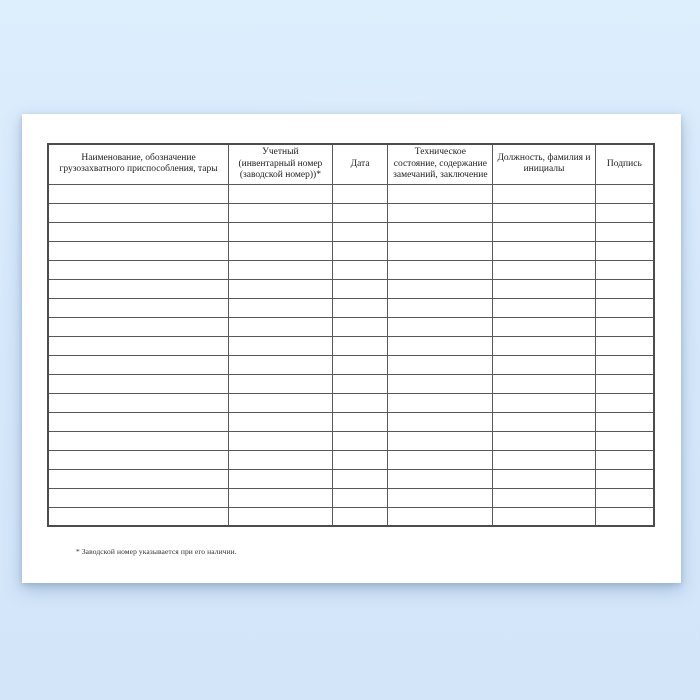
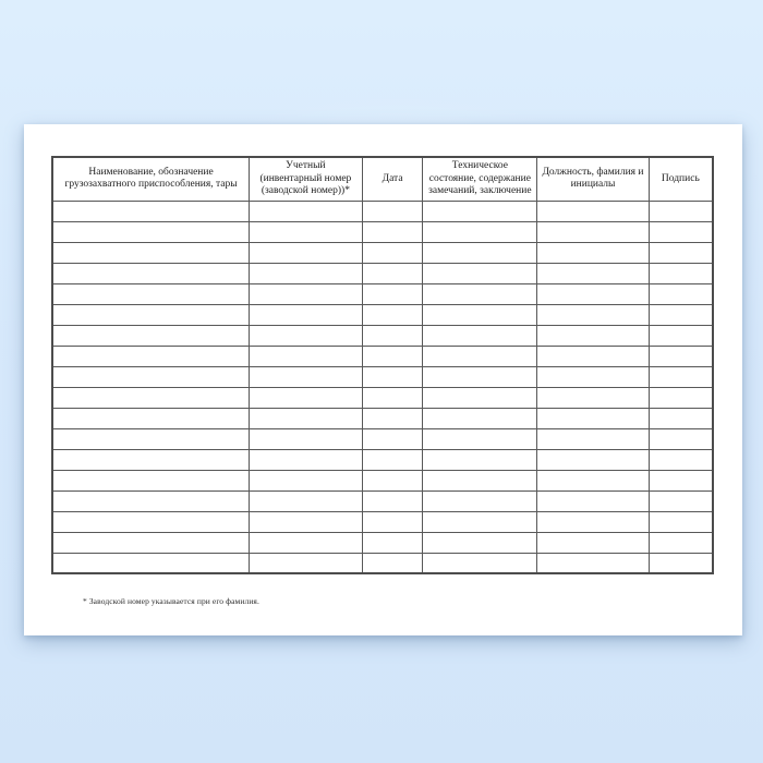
  Наименование, обозначение грузозахватного приспособления, тары	Учетный (инвентарный номер (заводской номер))*	Дата	Техническое состояние, содержание замечаний, заключение	Должность, фамилия и инициалы	Подпись
- * Заводской номер указывается при его наличии.
+ * Заводской номер указывается при его фамилия.
